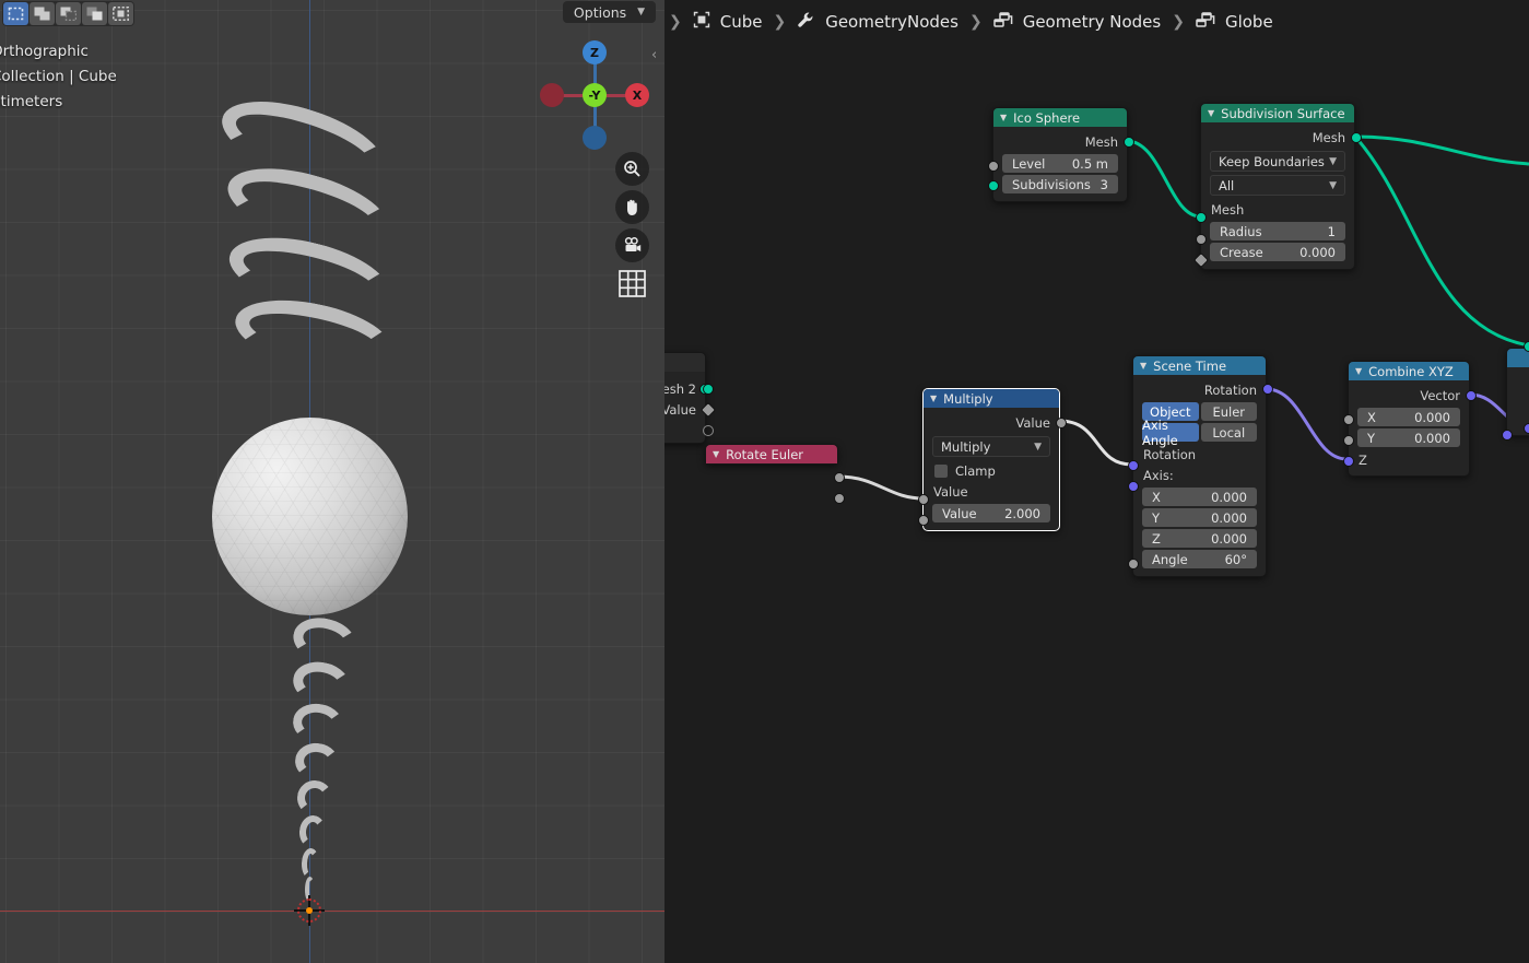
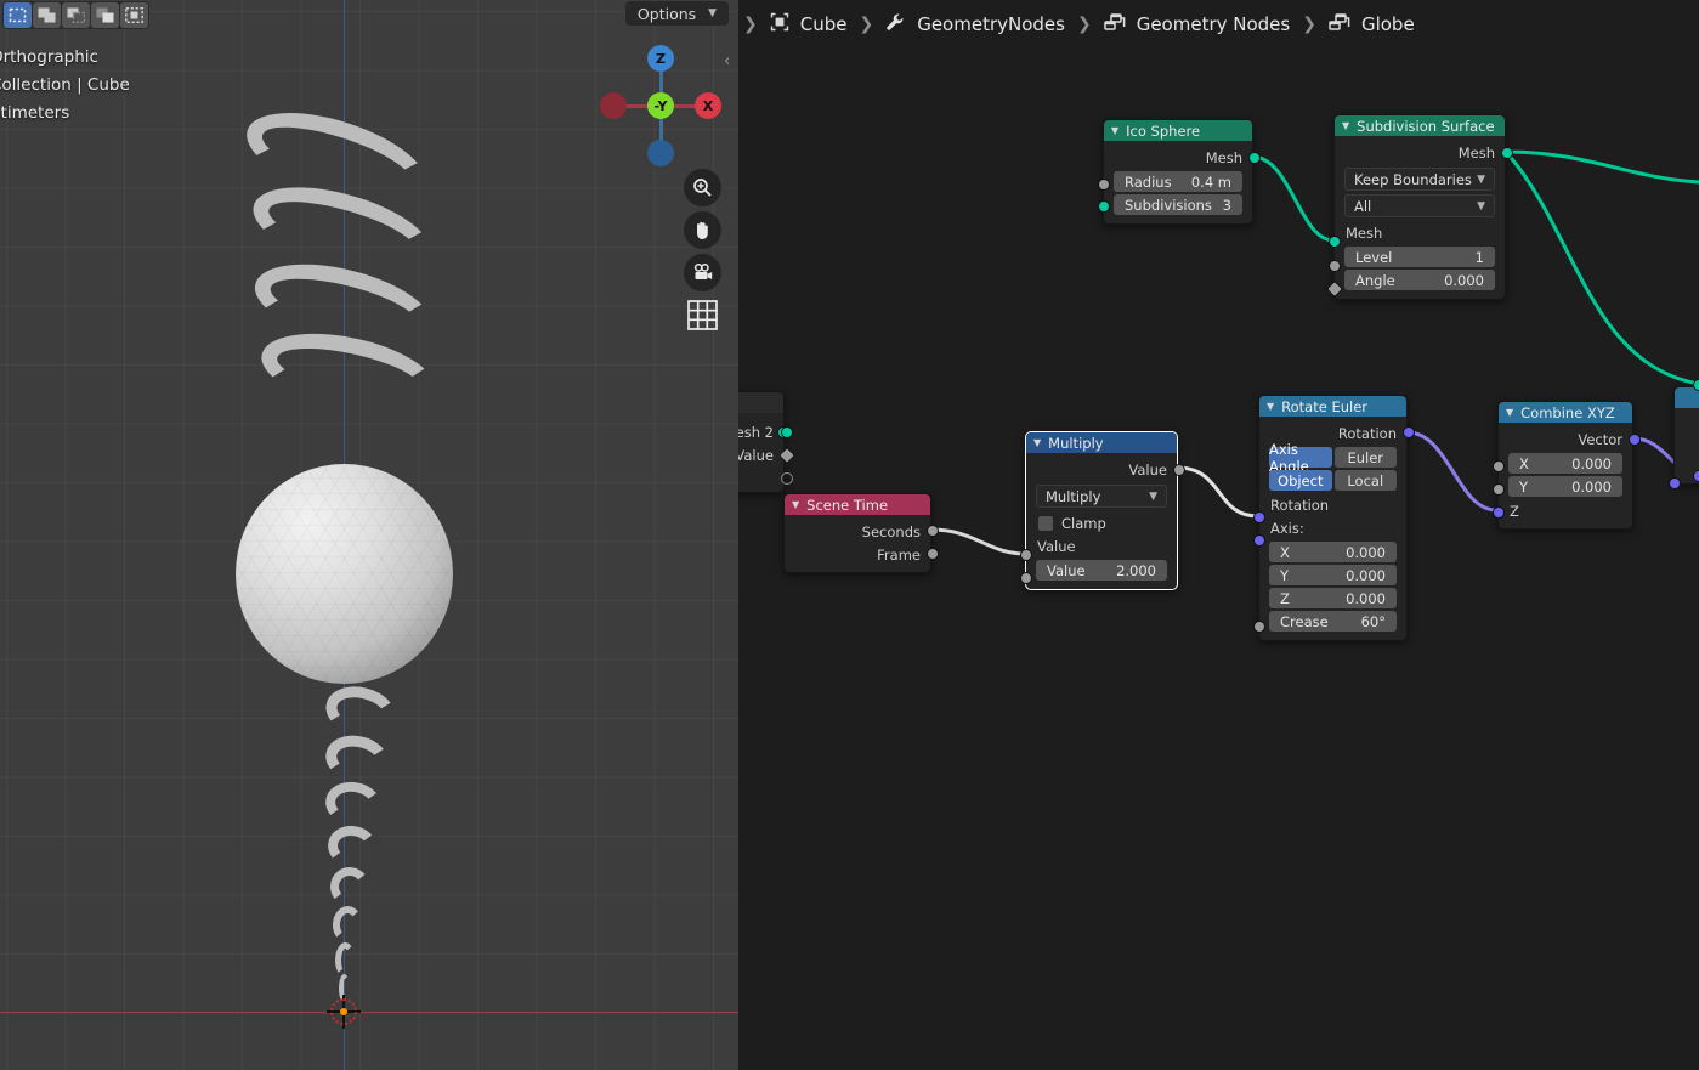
  rthographic
  ollection | Cube
  timeters
  Options
  ▼
  Z
  -Y
  X
  ‹
  ❯
  Cube
  ❯
  GeometryNodes
  ❯
  Geometry Nodes
  ❯
  Globe
  esh 2
  Value
  ▼
  Ico Sphere
  Mesh
- Level
+ Radius
- 0.5 m
+ 0.4 m
  Subdivisions
  3
  ▼
  Subdivision Surface
  Mesh
  Keep Boundaries
  ▼
  All
  ▼
  Mesh
- Radius
+ Level
  1
- Crease
+ Angle
  0.000
  ▼
- Rotate Euler
+ Scene Time
+ Seconds
+ Frame
  ▼
  Multiply
  Value
  Multiply
  ▼
  Clamp
  Value
  Value
  2.000
  ▼
- Scene Time
+ Rotate Euler
  Rotation
- Object
+ Axis Angle
  Euler
- Axis Angle
+ Object
  Local
  Rotation
  Axis:
  X
  0.000
  Y
  0.000
  Z
  0.000
- Angle
+ Crease
  60°
  ▼
  Combine XYZ
  Vector
  X
  0.000
  Y
  0.000
  Z
